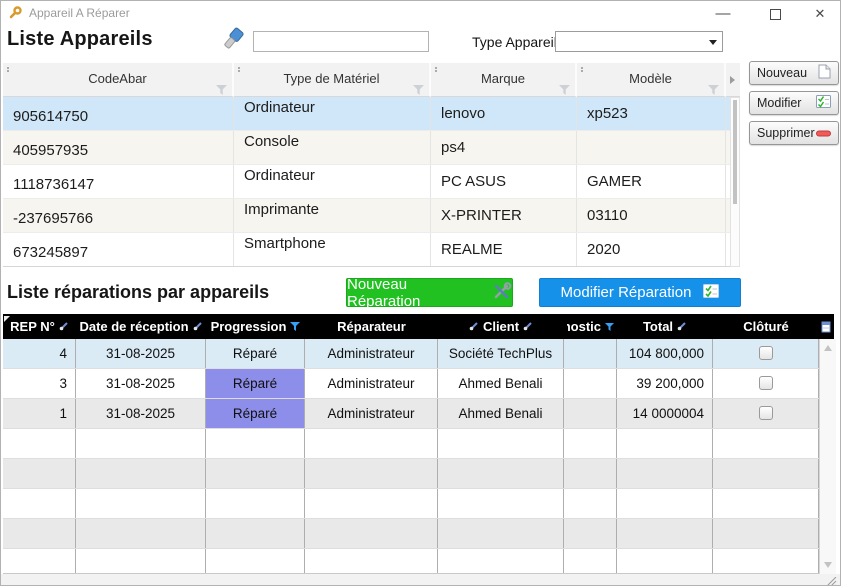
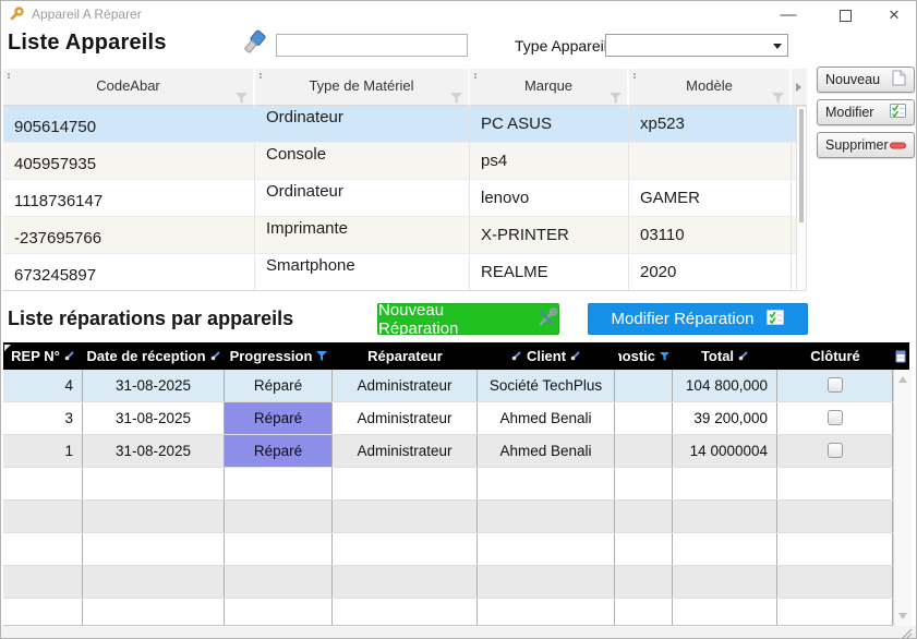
  Appareil A Réparer
  —
  ✕
  Liste Appareils
  Type Apparei
  CodeAbar
  Type de Matériel
  Marque
  Modèle
  905614750
  Ordinateur
- lenovo
+ PC ASUS
  xp523
  405957935
  Console
  ps4
  1118736147
  Ordinateur
- PC ASUS
+ lenovo
  GAMER
  -237695766
  Imprimante
  X-PRINTER
  03110
  673245897
  Smartphone
  REALME
  2020
  Nouveau
  Modifier
  Supprimer
  Liste réparations par appareils
  Nouveau Réparation
  Modifier Réparation
  REP N°
  Date de réception
  Progression
  Réparateur
  Client
  Total
  Clôturé
  4
  31-08-2025
  Réparé
  Administrateur
  Société TechPlus
  104 800,000
  3
  31-08-2025
  Réparé
  Administrateur
  Ahmed Benali
  39 200,000
  1
  31-08-2025
  Réparé
  Administrateur
  Ahmed Benali
  14 0000004
